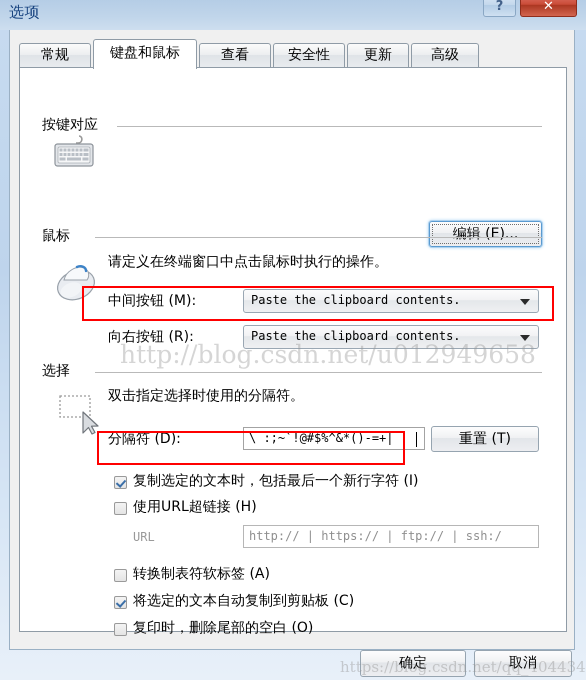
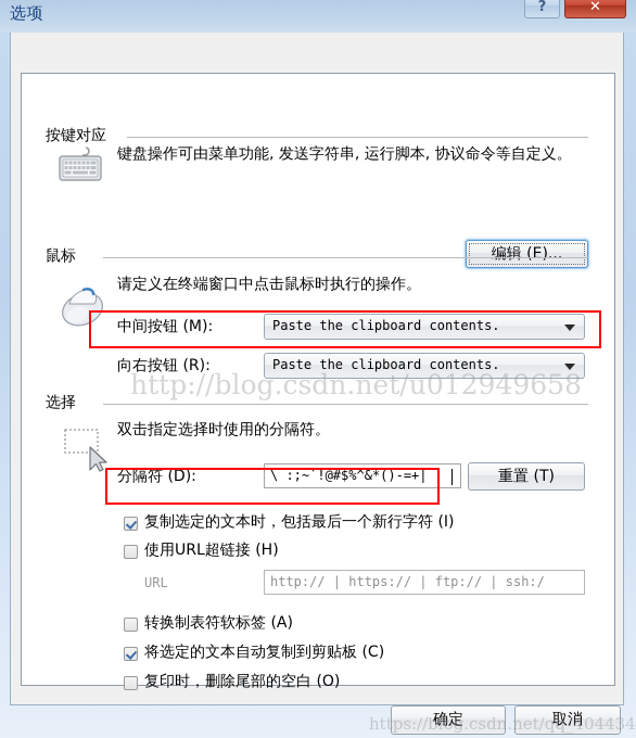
  选项
  ?
  ✕
- 常规
- 键盘和鼠标
- 查看
- 安全性
- 更新
- 高级
  按键对应
+ 键盘操作可由菜单功能, 发送字符串, 运行脚本, 协议命令等自定义。
  编辑 (E)...
  鼠标
  请定义在终端窗口中点击鼠标时执行的操作。
  中间按钮 (M):
  Paste the clipboard contents.
  向右按钮 (R):
  Paste the clipboard contents.
  选择
  双击指定选择时使用的分隔符。
  分隔符 (D):
  \ :;~`!@#$%^&*()-=+|
  重置 (T)
  复制选定的文本时，包括最后一个新行字符 (I)
  使用URL超链接 (H)
  URL
  http:// | https:// | ftp:// | ssh:/
  转换制表符软标签 (A)
  将选定的文本自动复制到剪贴板 (C)
  复印时，删除尾部的空白 (O)
  确定
  取消
  http://blog.csdn.net/u012949658
  https://blog.csdn.net/qq_404434
